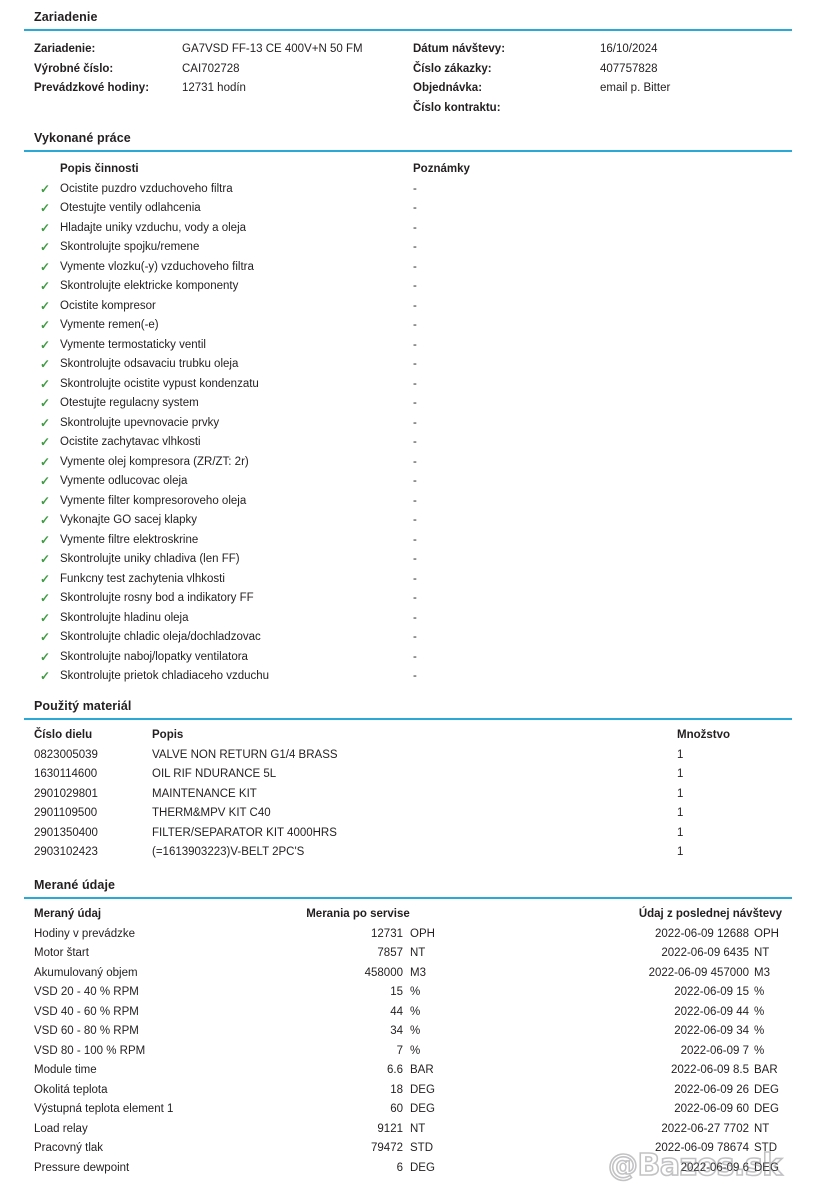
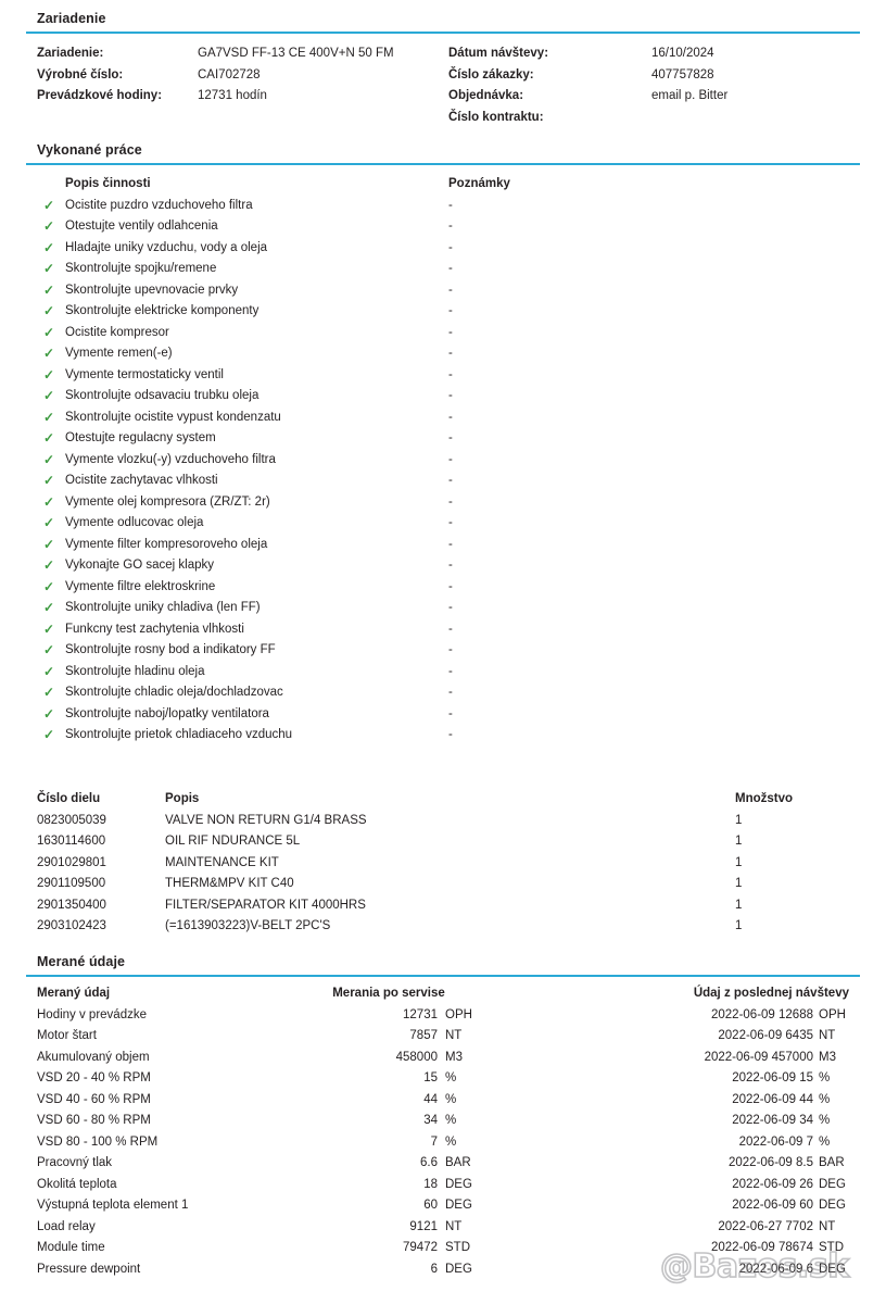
  Zariadenie
  Zariadenie:
  GA7VSD FF-13 CE 400V+N 50 FM
  Dátum návštevy:
  16/10/2024
  Výrobné číslo:
  CAI702728
  Číslo zákazky:
  407757828
  Prevádzkové hodiny:
  12731 hodín
  Objednávka:
  email p. Bitter
  Číslo kontraktu:
  Vykonané práce
  Popis činnosti
  Poznámky
  ✓
  Ocistite puzdro vzduchoveho filtra
  -
  ✓
  Otestujte ventily odlahcenia
  -
  ✓
  Hladajte uniky vzduchu, vody a oleja
  -
  ✓
  Skontrolujte spojku/remene
  -
  ✓
- Vymente vlozku(-y) vzduchoveho filtra
+ Skontrolujte upevnovacie prvky
  -
  ✓
  Skontrolujte elektricke komponenty
  -
  ✓
  Ocistite kompresor
  -
  ✓
  Vymente remen(-e)
  -
  ✓
  Vymente termostaticky ventil
  -
  ✓
  Skontrolujte odsavaciu trubku oleja
  -
  ✓
  Skontrolujte ocistite vypust kondenzatu
  -
  ✓
  Otestujte regulacny system
  -
  ✓
- Skontrolujte upevnovacie prvky
+ Vymente vlozku(-y) vzduchoveho filtra
  -
  ✓
  Ocistite zachytavac vlhkosti
  -
  ✓
  Vymente olej kompresora (ZR/ZT: 2r)
  -
  ✓
  Vymente odlucovac oleja
  -
  ✓
  Vymente filter kompresoroveho oleja
  -
  ✓
  Vykonajte GO sacej klapky
  -
  ✓
  Vymente filtre elektroskrine
  -
  ✓
  Skontrolujte uniky chladiva (len FF)
  -
  ✓
  Funkcny test zachytenia vlhkosti
  -
  ✓
  Skontrolujte rosny bod a indikatory FF
  -
  ✓
  Skontrolujte hladinu oleja
  -
  ✓
  Skontrolujte chladic oleja/dochladzovac
  -
  ✓
  Skontrolujte naboj/lopatky ventilatora
  -
  ✓
  Skontrolujte prietok chladiaceho vzduchu
  -
- Použitý materiál
  Číslo dielu
  Popis
  Množstvo
  0823005039
  VALVE NON RETURN G1/4 BRASS
  1
  1630114600
  OIL RIF NDURANCE 5L
  1
  2901029801
  MAINTENANCE KIT
  1
  2901109500
  THERM&MPV KIT C40
  1
  2901350400
  FILTER/SEPARATOR KIT 4000HRS
  1
  2903102423
  (=1613903223)V-BELT 2PC'S
  1
  Merané údaje
  Meraný údaj
  Merania po servise
  Údaj z poslednej návštevy
  Hodiny v prevádzke
  12731
  OPH
  2022-06-09 12688
  OPH
  Motor štart
  7857
  NT
  2022-06-09 6435
  NT
  Akumulovaný objem
  458000
  M3
  2022-06-09 457000
  M3
  VSD 20 - 40 % RPM
  15
  %
  2022-06-09 15
  %
  VSD 40 - 60 % RPM
  44
  %
  2022-06-09 44
  %
  VSD 60 - 80 % RPM
  34
  %
  2022-06-09 34
  %
  VSD 80 - 100 % RPM
  7
  %
  2022-06-09 7
  %
- Module time
+ Pracovný tlak
  6.6
  BAR
  2022-06-09 8.5
  BAR
  Okolitá teplota
  18
  DEG
  2022-06-09 26
  DEG
  Výstupná teplota element 1
  60
  DEG
  2022-06-09 60
  DEG
  Load relay
  9121
  NT
  2022-06-27 7702
  NT
- Pracovný tlak
+ Module time
  79472
  STD
  2022-06-09 78674
  STD
  Pressure dewpoint
  6
  DEG
  2022-06-09 6
  DEG
  @Bazos.sk
